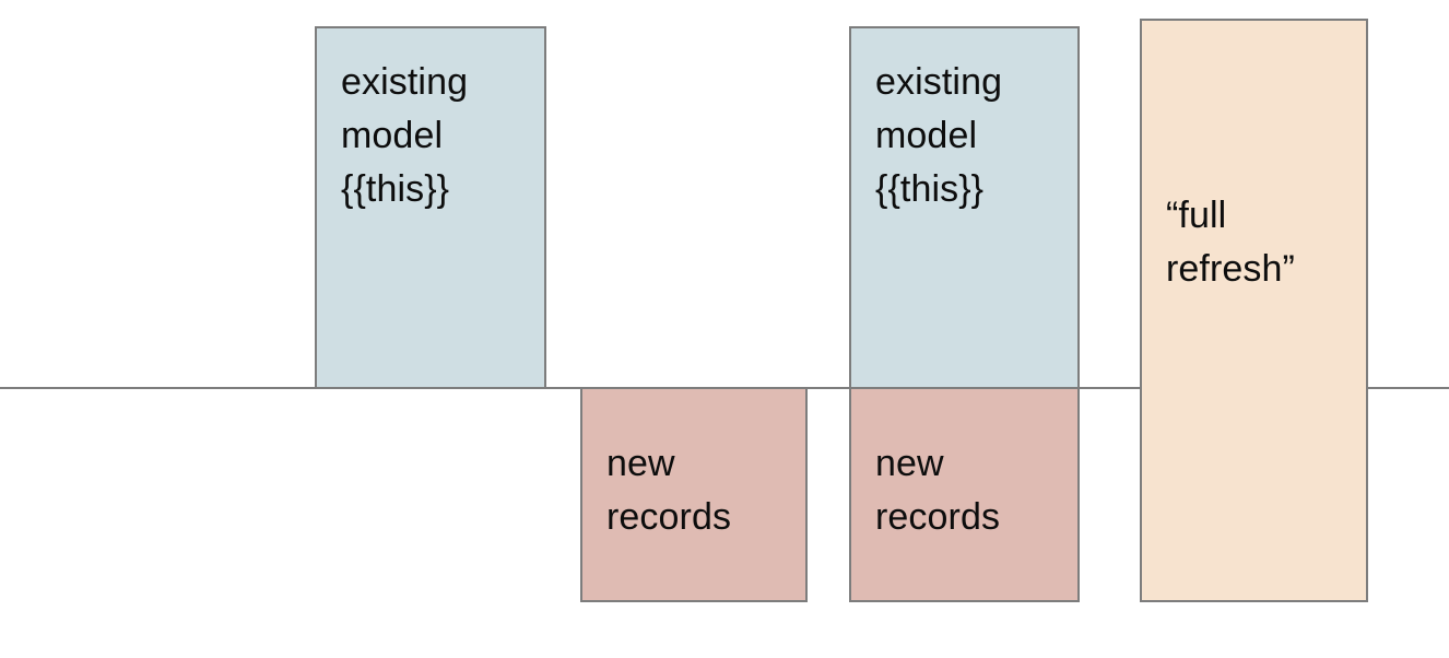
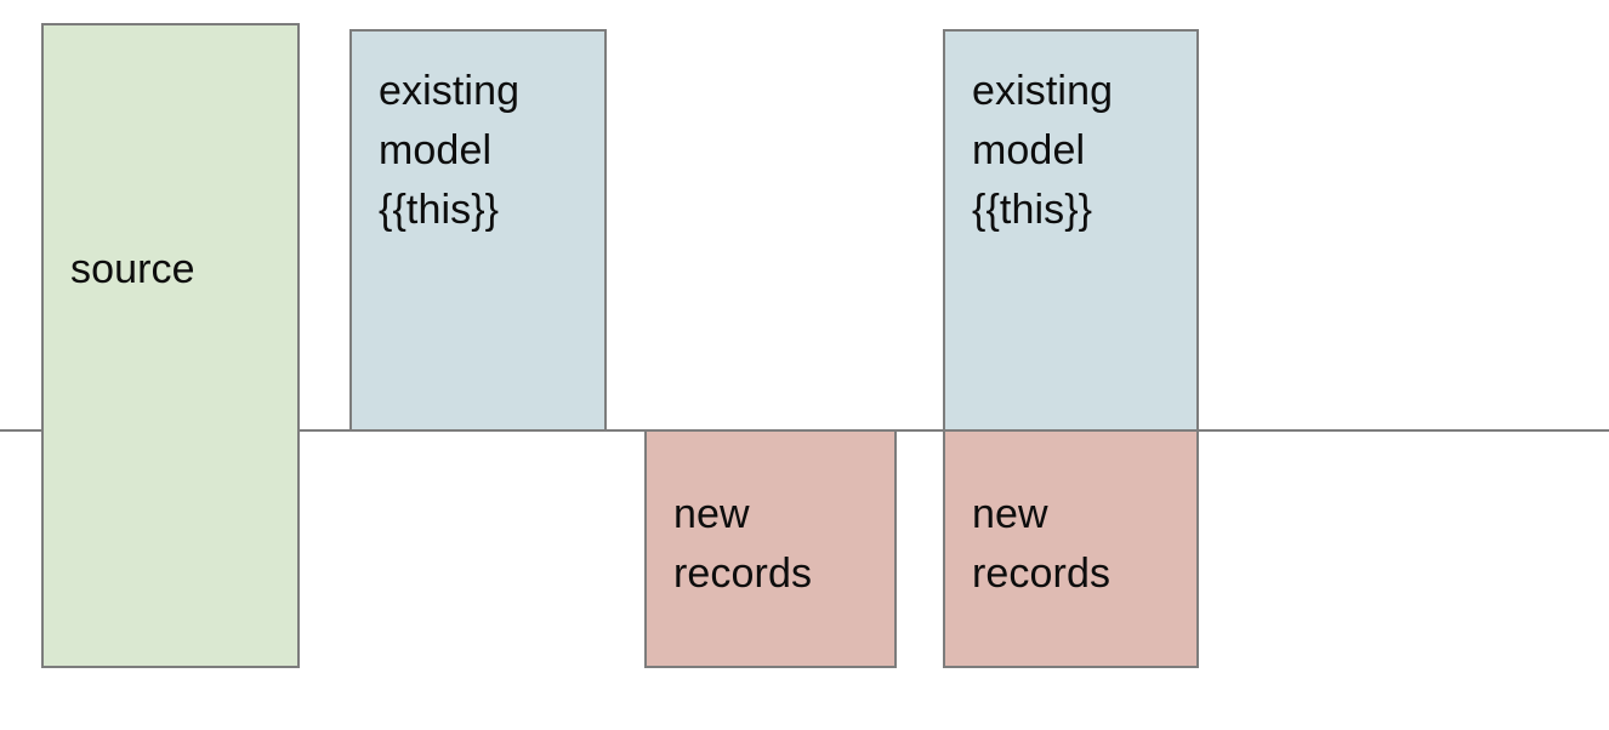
+ source
  existing
  model
  {{this}}
  new
  records
  existing
  model
  {{this}}
  new
  records
- “full
- refresh”
